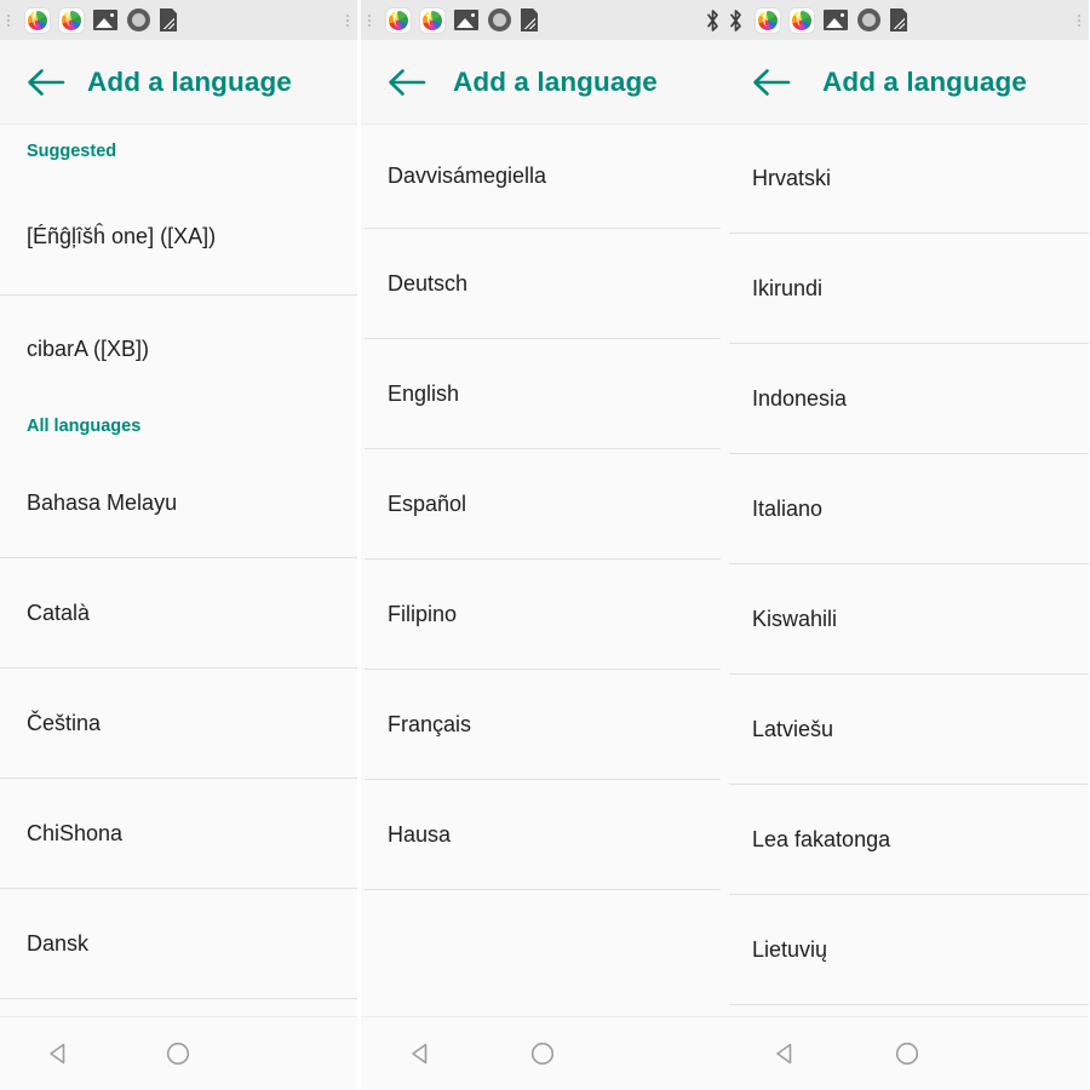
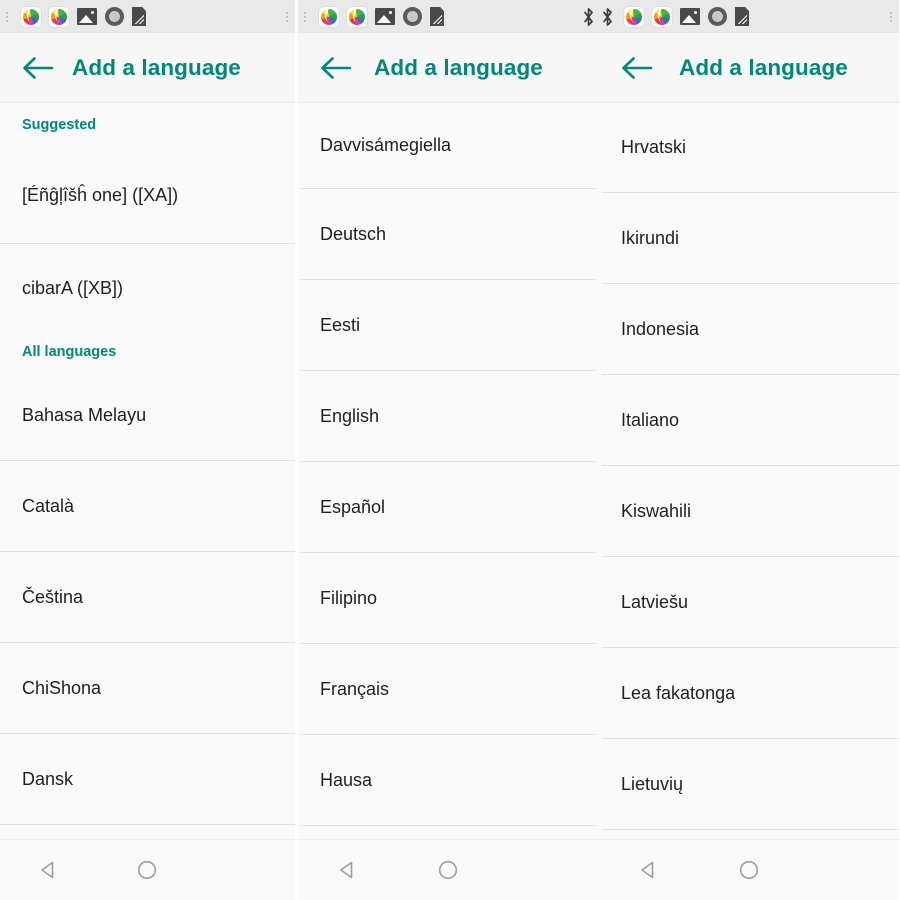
  Add a language
  Suggested
  [Éñĝļîšĥ one] ([XA])
  cibarA ([XB])
  All languages
  Bahasa Melayu
  Català
  Čeština
  ChiShona
  Dansk
  Add a language
  Davvisámegiella
  Deutsch
+ Eesti
  English
  Español
  Filipino
  Français
  Hausa
  Add a language
  Hrvatski
  Ikirundi
  Indonesia
  Italiano
  Kiswahili
  Latviešu
  Lea fakatonga
  Lietuvių
